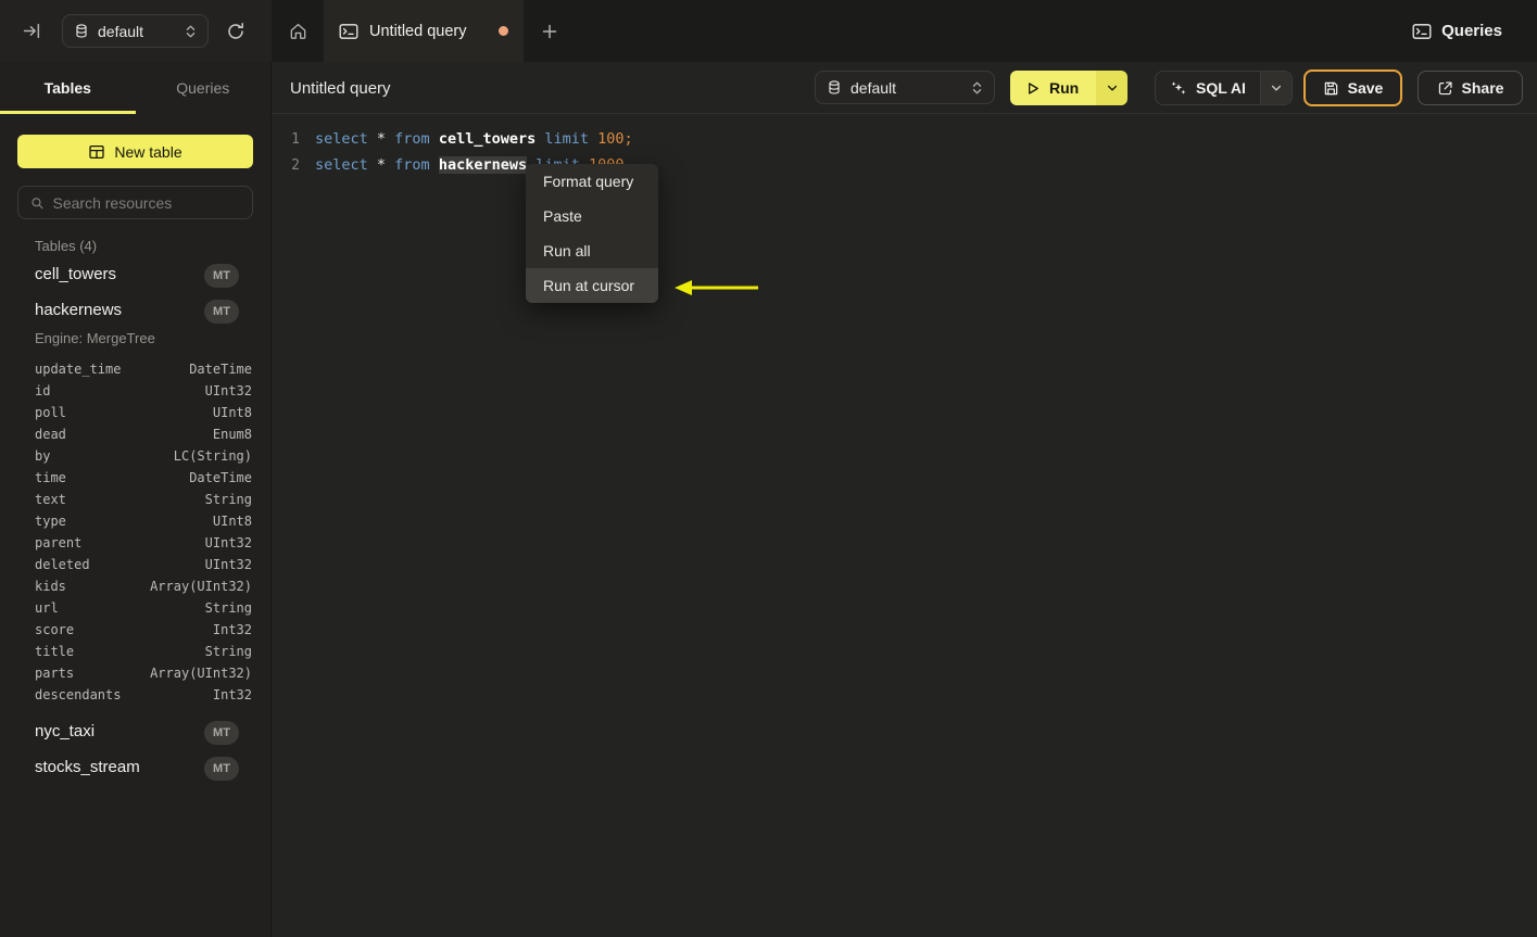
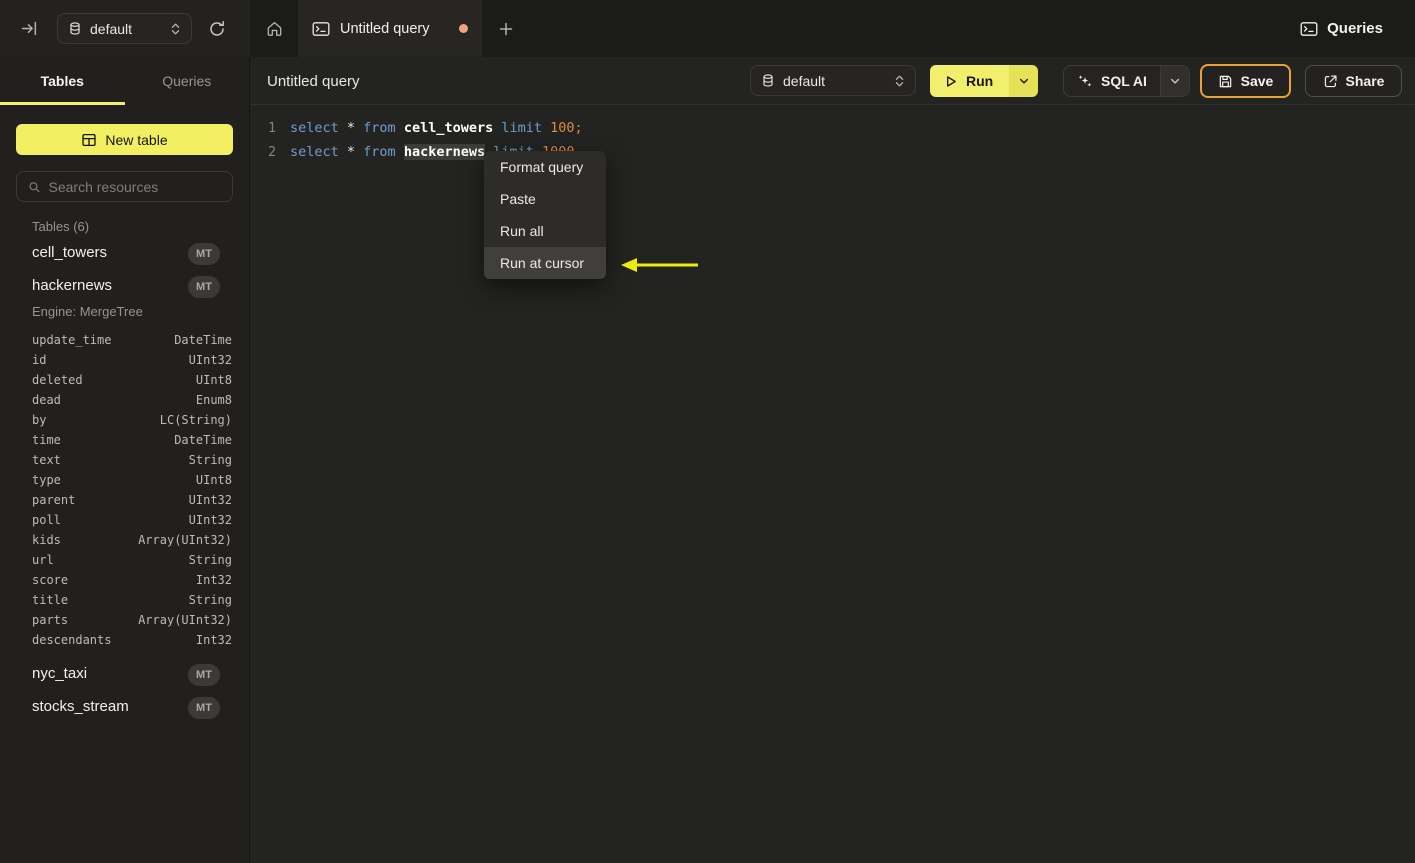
  default
  Untitled query
  Queries
  Untitled query
  default
  Run
  SQL AI
  Save
  Share
  Tables
  Queries
  New table
  Search resources
- Tables (4)
+ Tables (6)
  cell_towers
  MT
  hackernews
  MT
  Engine: MergeTree
  update_time
  DateTime
  id
  UInt32
- poll
+ deleted
  UInt8
  dead
  Enum8
  by
  LC(String)
  time
  DateTime
  text
  String
  type
  UInt8
  parent
  UInt32
- deleted
+ poll
  UInt32
  kids
  Array(UInt32)
  url
  String
  score
  Int32
  title
  String
  parts
  Array(UInt32)
  descendants
  Int32
  nyc_taxi
  MT
  stocks_stream
  MT
  1
  select * from cell_towers limit 100;
  2
  select * from hackernews
  Format query
  Paste
  Run all
  Run at cursor
